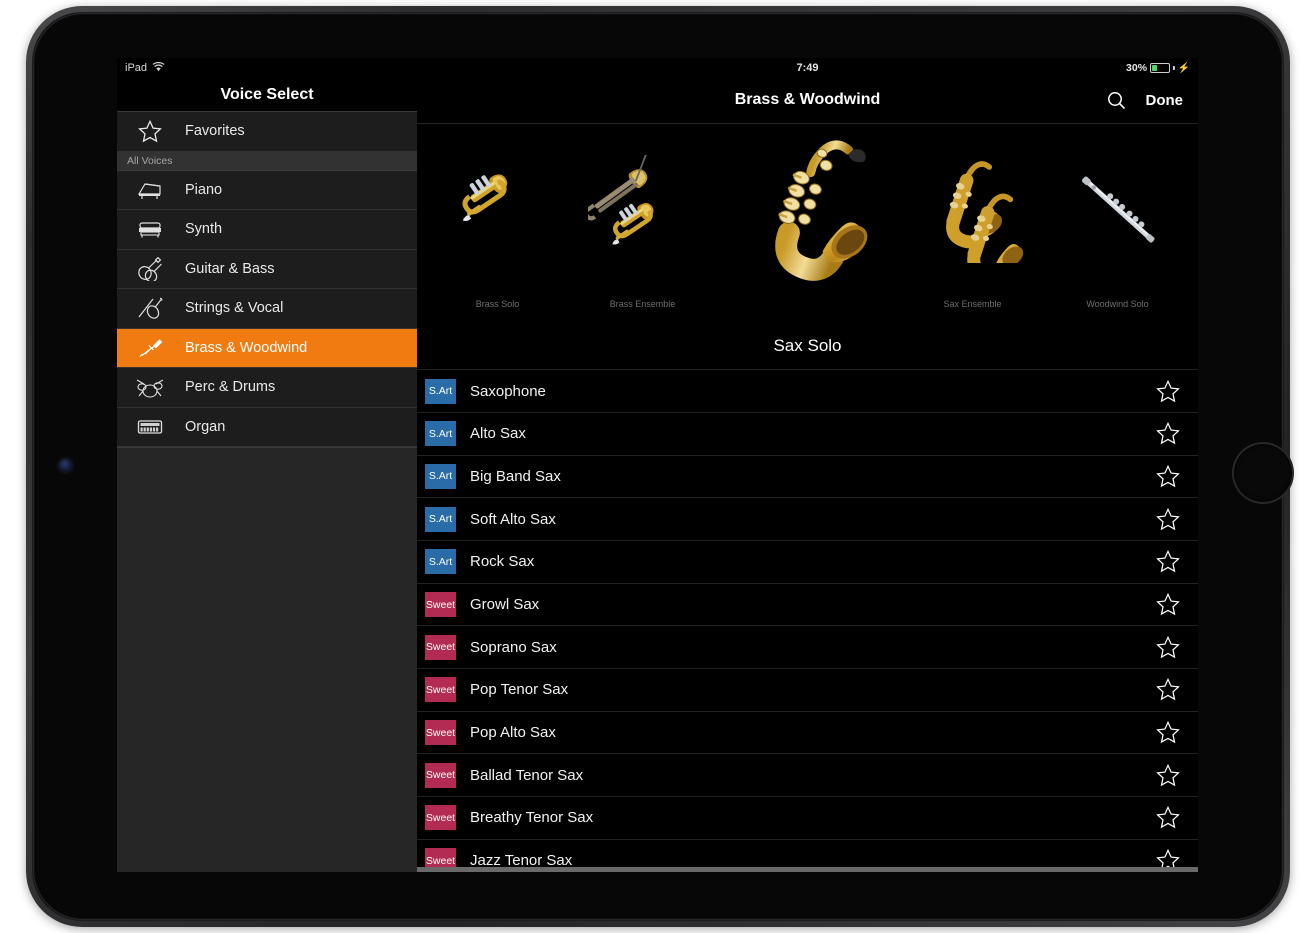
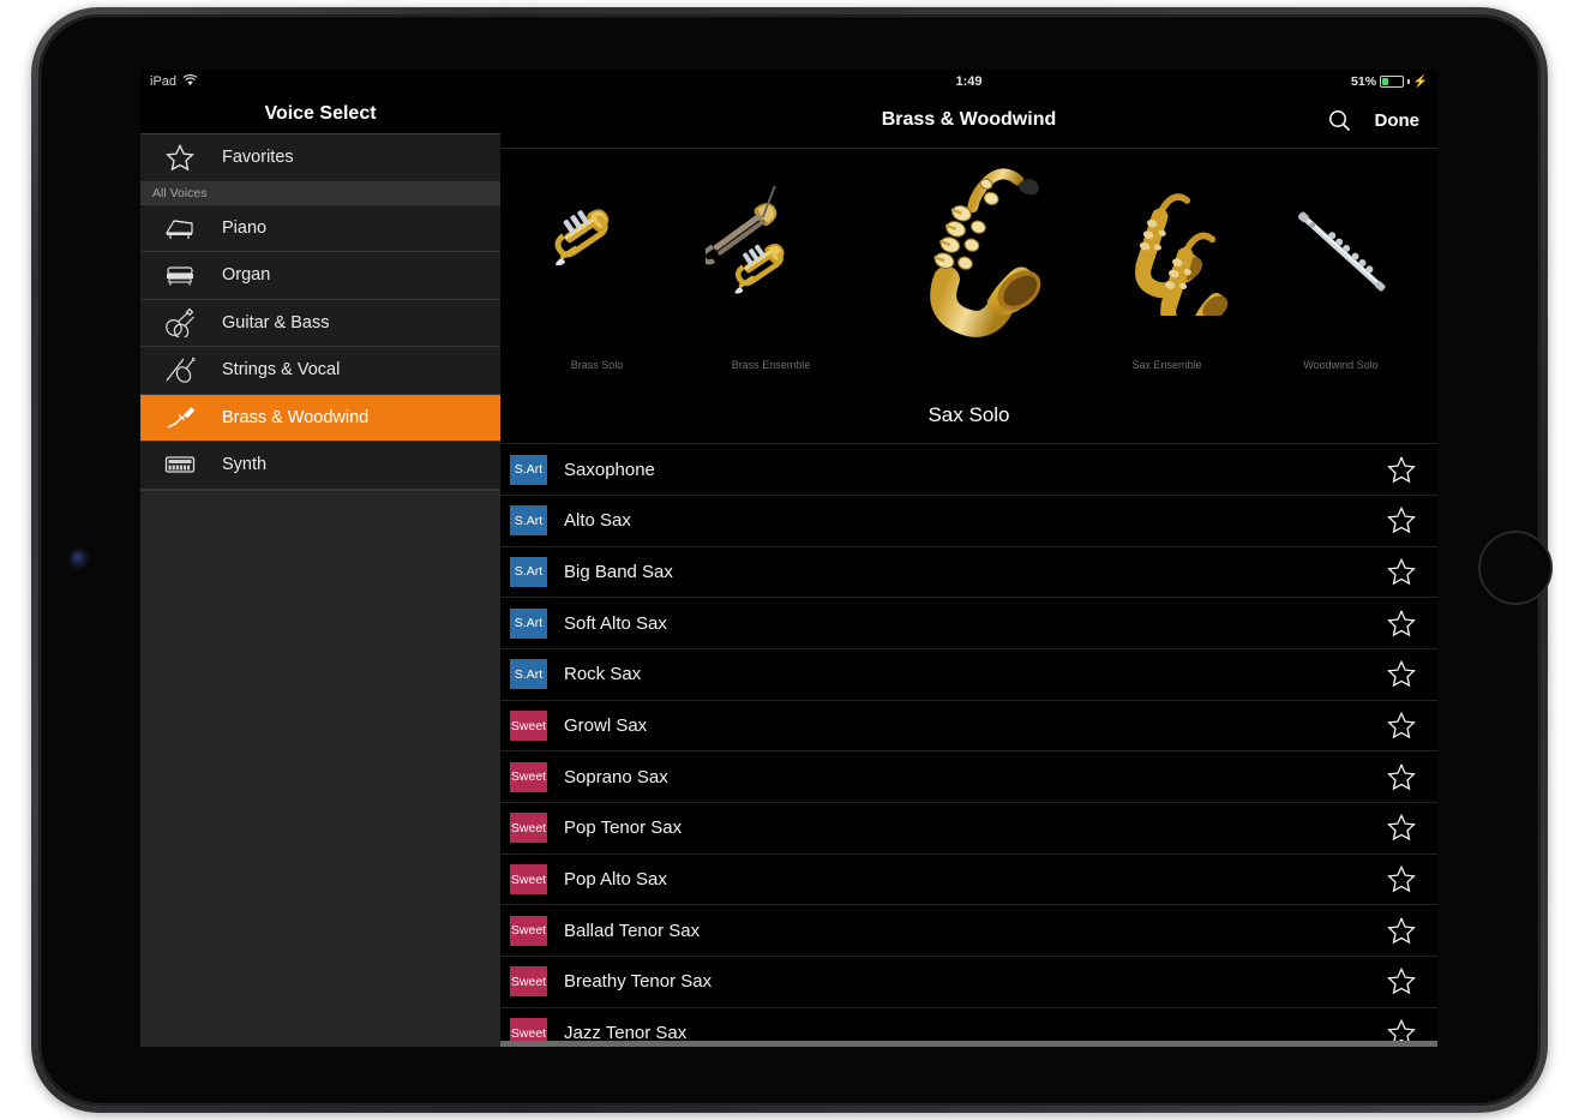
  iPad
  Voice Select
  Favorites
  All Voices
  Piano
- Synth
+ Organ
  Guitar & Bass
  Strings & Vocal
  Brass & Woodwind
- Perc & Drums
- Organ
+ Synth
- 7:49
+ 1:49
- 30%
+ 51%
  ⚡
  Brass & Woodwind
  Done
  Brass Solo
  Brass Ensemble
  Sax Ensemble
  Woodwind Solo
  Sax Solo
  S.Art
  Saxophone
  S.Art
  Alto Sax
  S.Art
  Big Band Sax
  S.Art
  Soft Alto Sax
  S.Art
  Rock Sax
  Sweet
  Growl Sax
  Sweet
  Soprano Sax
  Sweet
  Pop Tenor Sax
  Sweet
  Pop Alto Sax
  Sweet
  Ballad Tenor Sax
  Sweet
  Breathy Tenor Sax
  Sweet
  Jazz Tenor Sax
